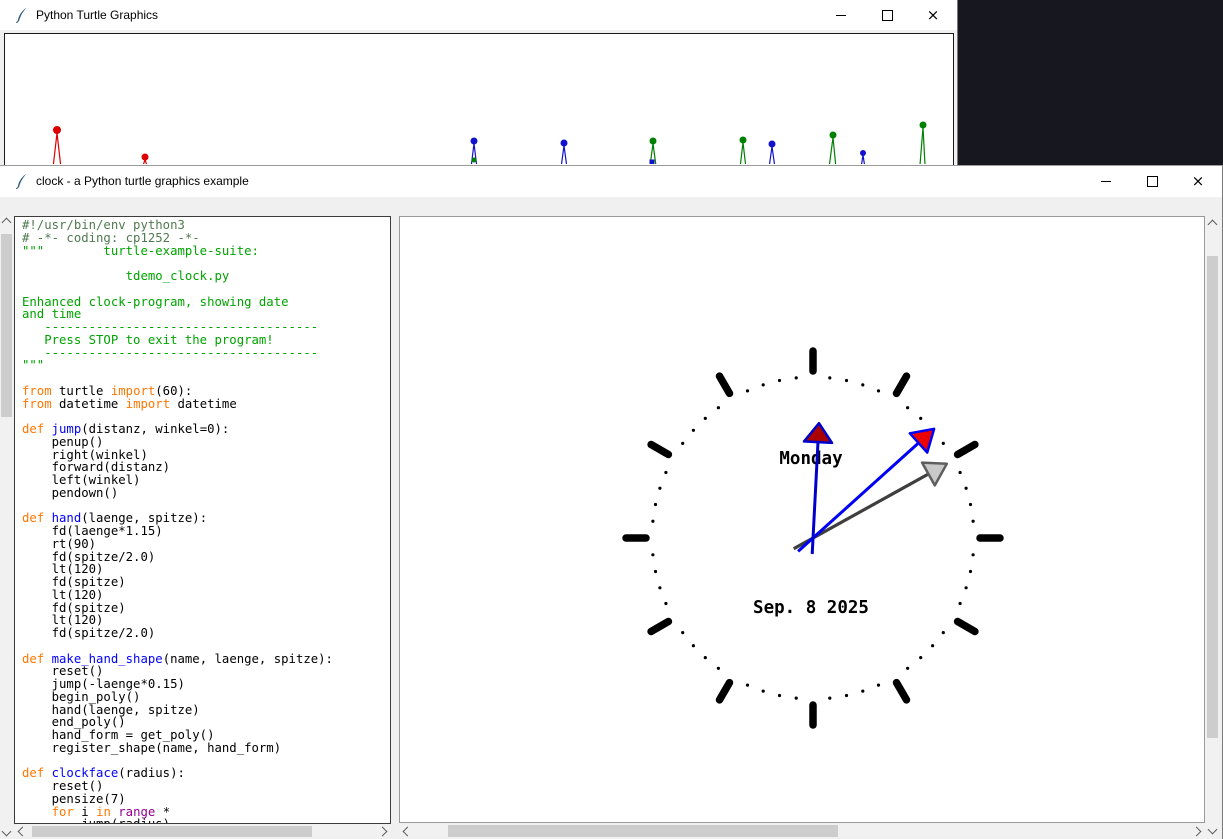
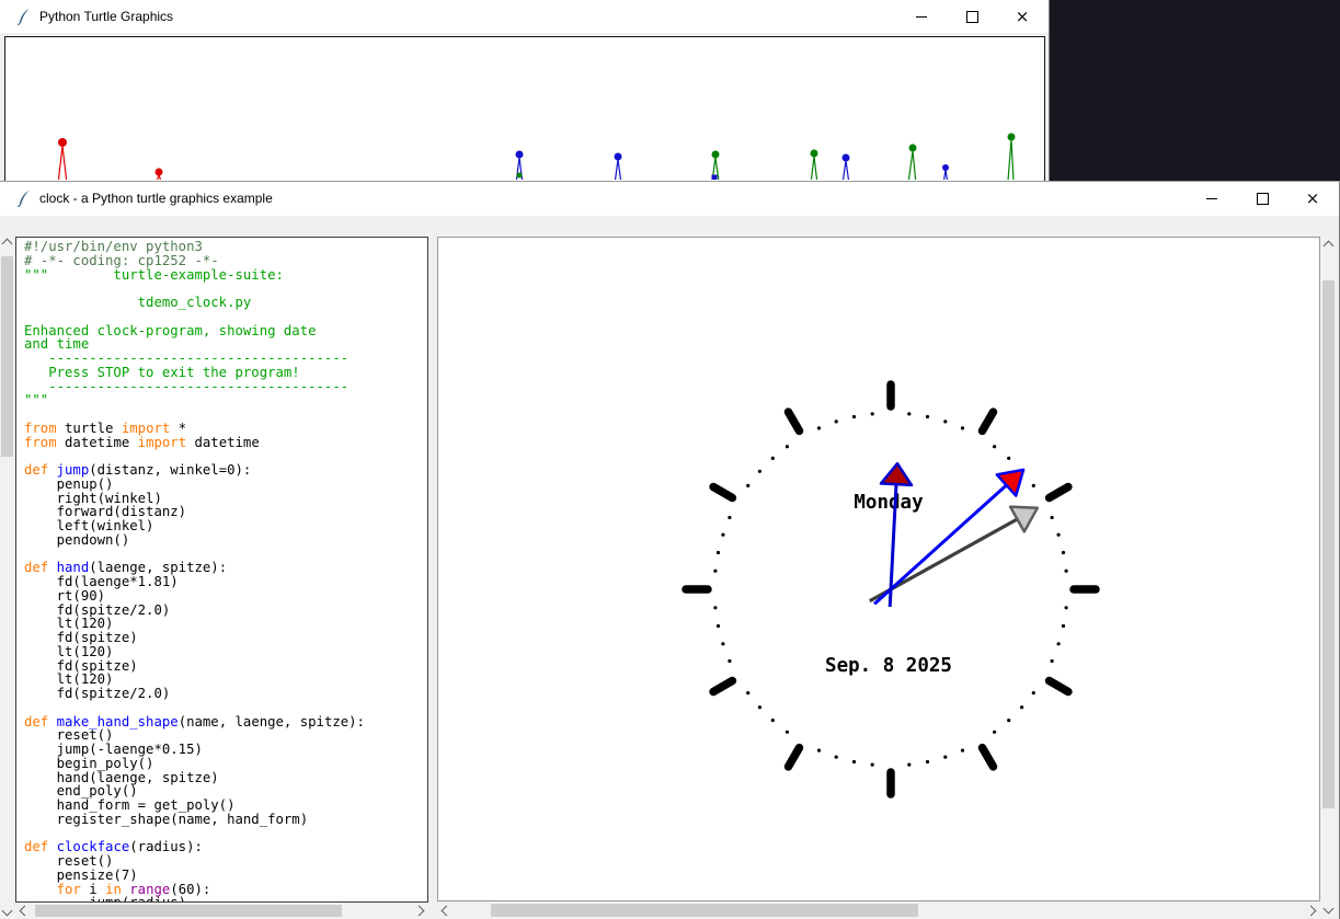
  Python Turtle Graphics
  ×
  clock - a Python turtle graphics example
  ×
  #!/usr/bin/env python3
  # -*- coding: cp1252 -*-
  """ turtle-example-suite:
  tdemo_clock.py
  Enhanced clock-program, showing date
  and time
  -------------------------------------
  Press STOP to exit the program!
  -------------------------------------
  """
- from turtle import(60):
+ from turtle import *
  from datetime import datetime
  def jump(distanz, winkel=0):
  penup()
  right(winkel)
  forward(distanz)
  left(winkel)
  pendown()
  def hand(laenge, spitze):
- fd(laenge*1.15)
+ fd(laenge*1.81)
  rt(90)
  fd(spitze/2.0)
  lt(120)
  fd(spitze)
  lt(120)
  fd(spitze)
  lt(120)
  fd(spitze/2.0)
  def make_hand_shape(name, laenge, spitze):
  reset()
  jump(-laenge*0.15)
  begin_poly()
  hand(laenge, spitze)
  end_poly()
  hand_form = get_poly()
  register_shape(name, hand_form)
  def clockface(radius):
  reset()
  pensize(7)
- for i in range *
+ for i in range(60):
  Monay
  Sep. 8 2025
